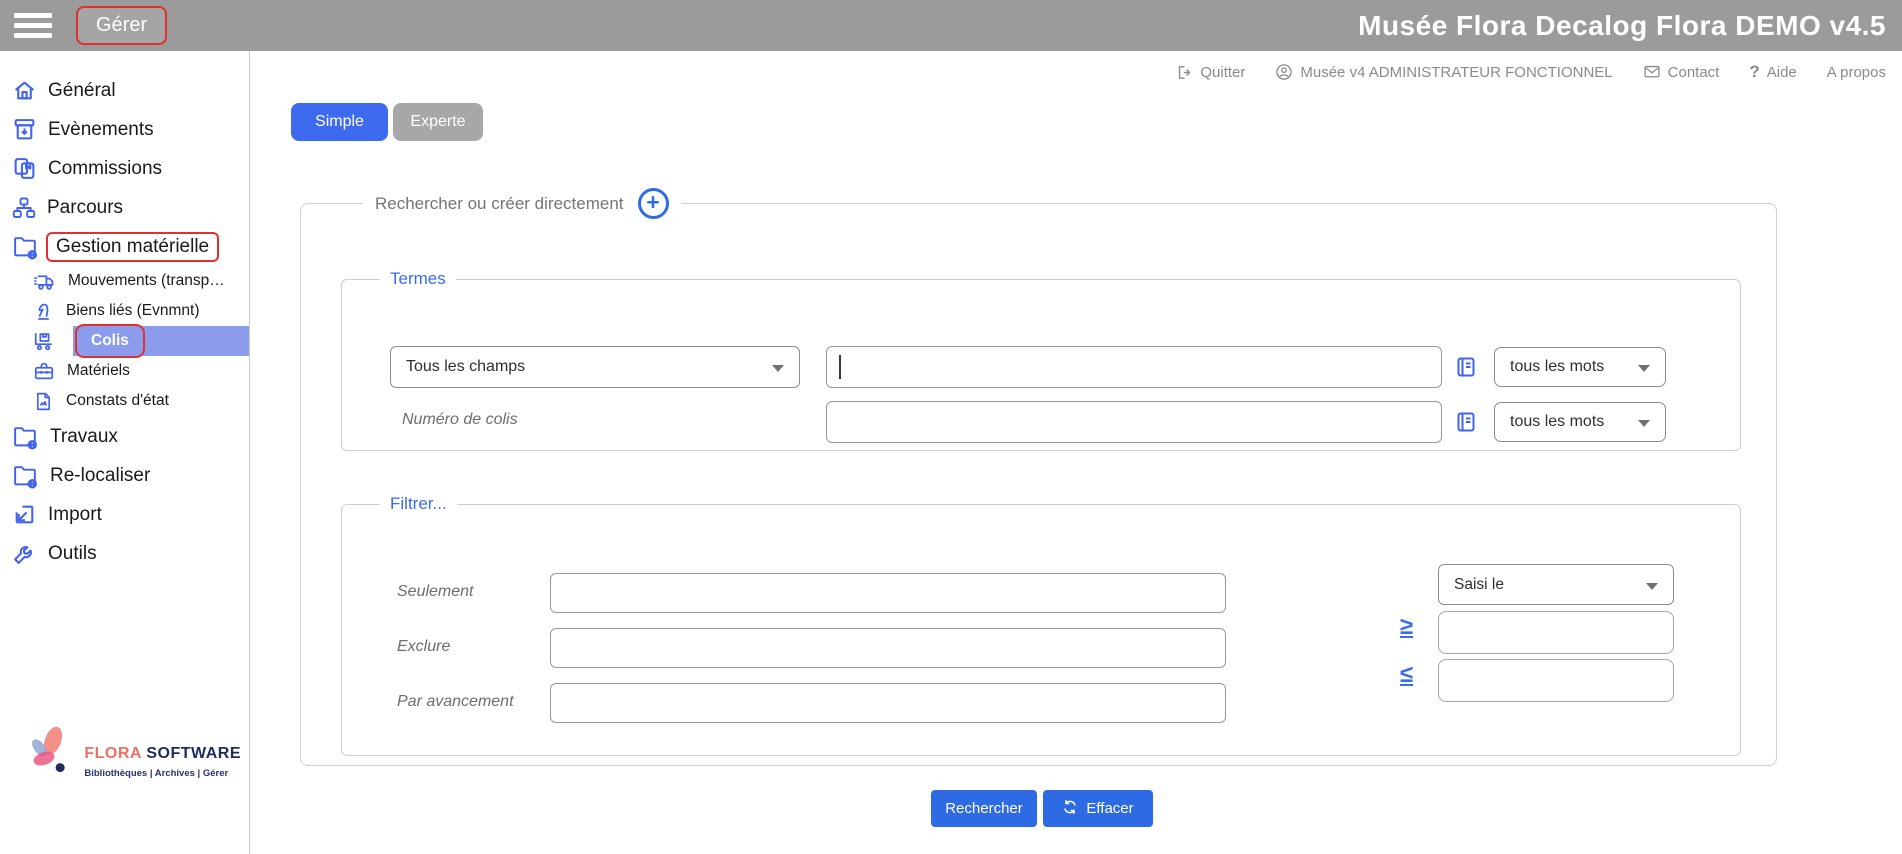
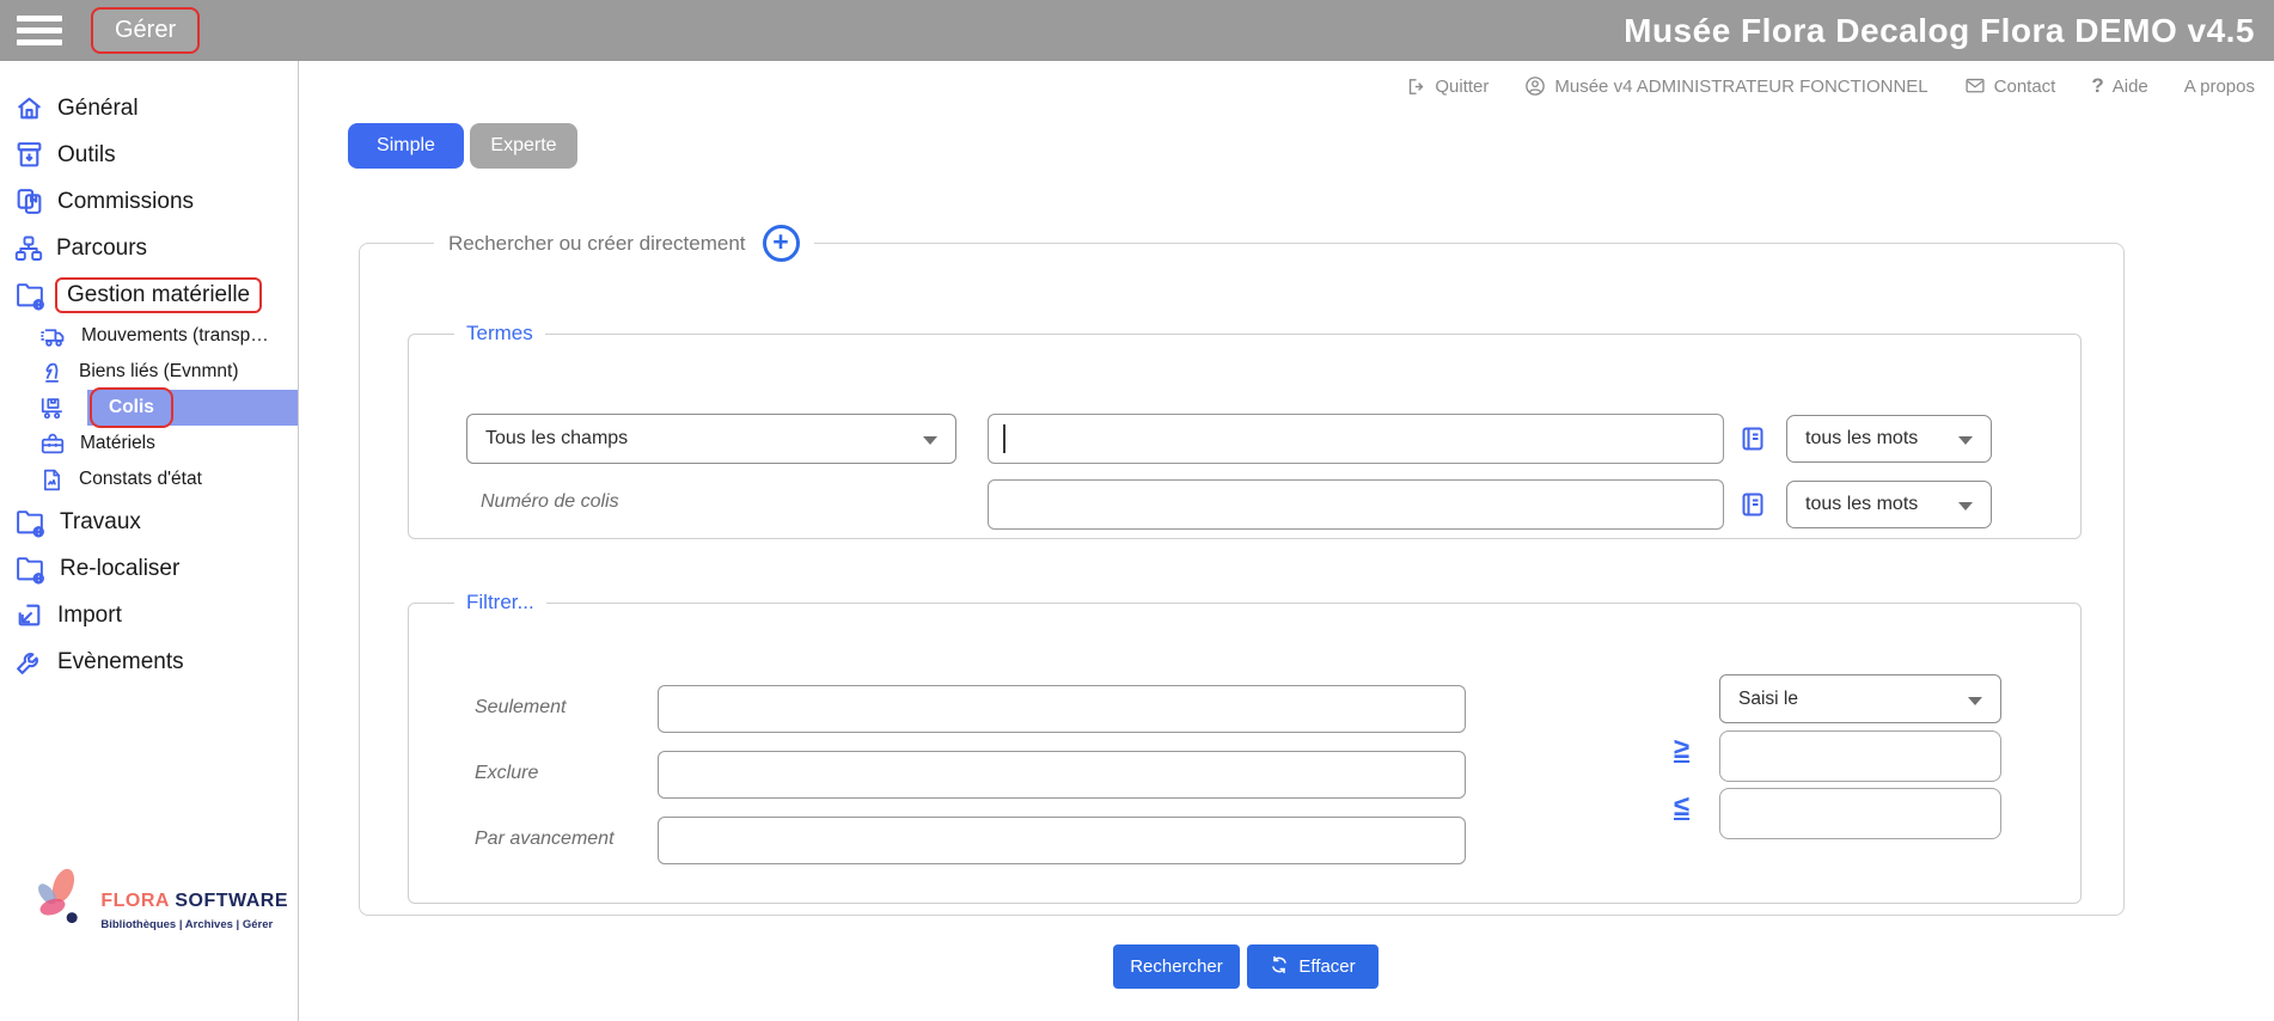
  Gérer
  Musée Flora Decalog Flora DEMO v4.5
  Quitter
  Musée v4 ADMINISTRATEUR FONCTIONNEL
  Contact
  ?
  Aide
  A propos
  Général
- Evènements
+ Outils
  Commissions
  Parcours
  Gestion matérielle
  Mouvements (transp…
  Biens liés (Evnmnt)
  Colis
  Matériels
  Constats d'état
  Travaux
  Re-localiser
  Import
- Outils
+ Evènements
  FLORA SOFTWARE
  Bibliothèques | Archives | Gérer
  Simple
  Experte
  Rechercher ou créer directement
  +
  Termes
  Tous les champs
  tous les mots
  Numéro de colis
  tous les mots
  Filtrer...
  Seulement
  Exclure
  Par avancement
  Saisi le
  ≥
  ≤
  Rechercher
  Effacer
